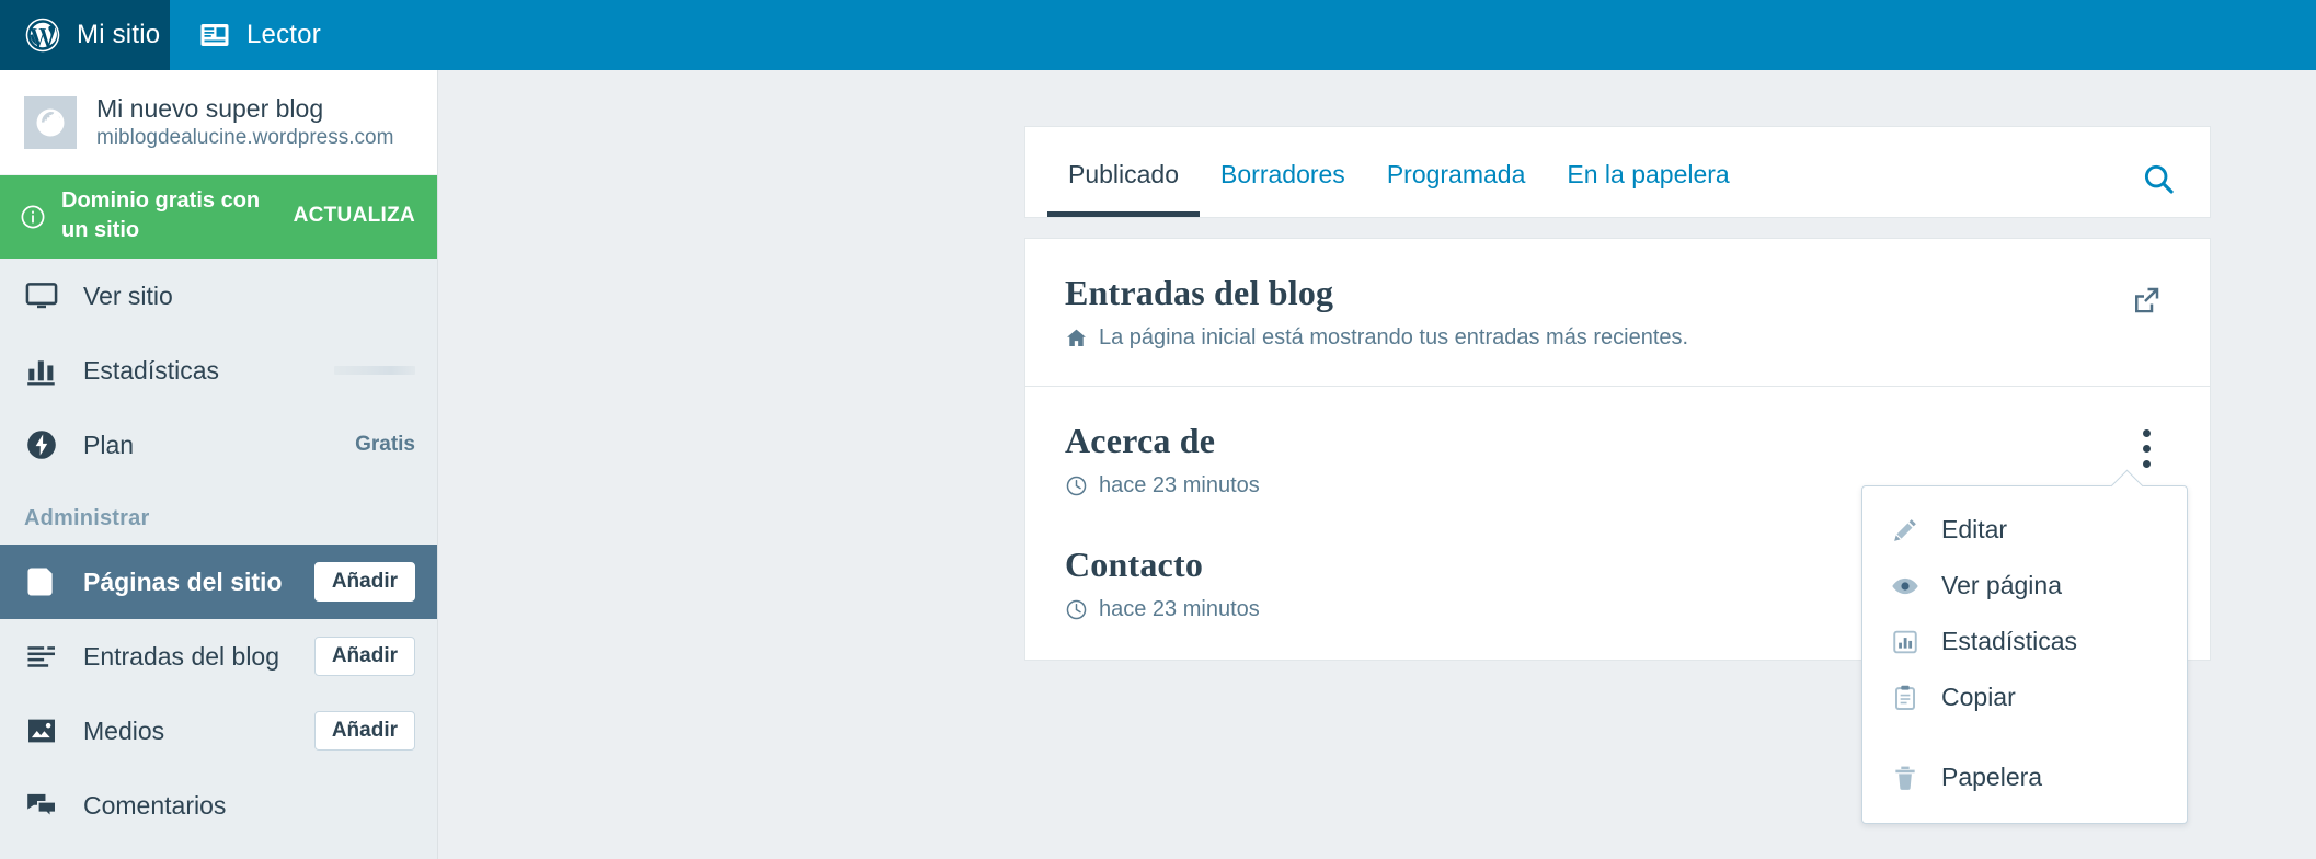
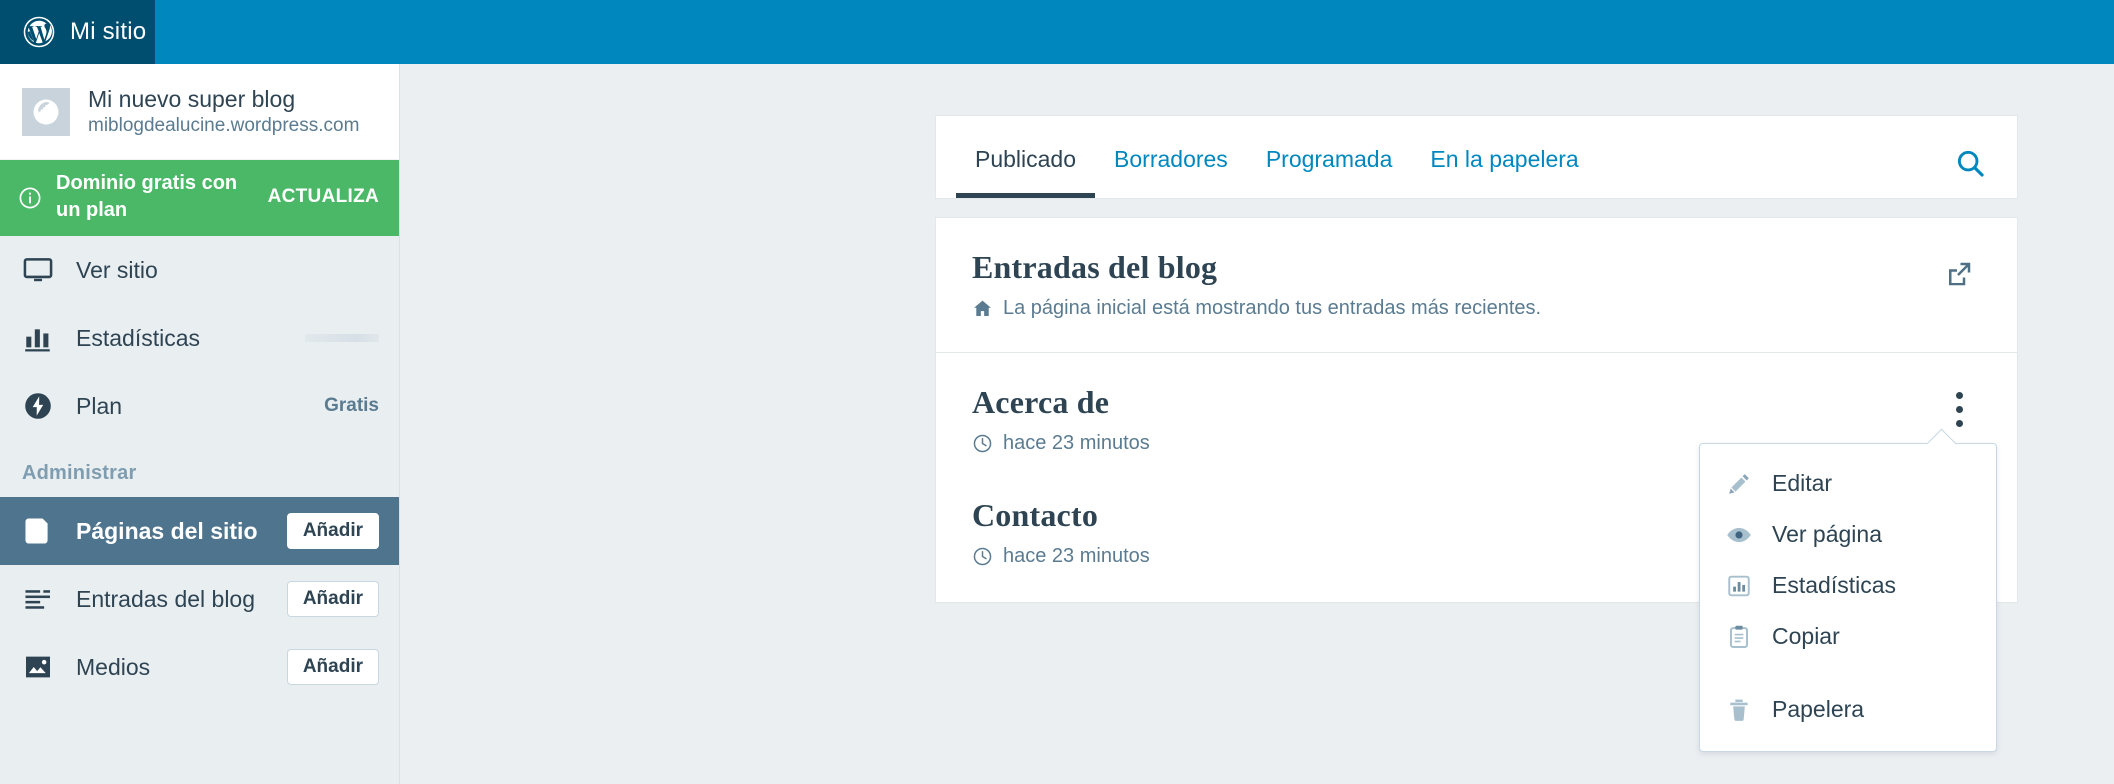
  Mi sitio
- Lector
  Mi nuevo super blog
  miblogdealucine.wordpress.com
- Dominio gratis con un sitio
+ Dominio gratis con un plan
  ACTUALIZA
  Ver sitio
  Estadísticas
  Plan
  Gratis
  Administrar
  Páginas del sitio
  Añadir
  Entradas del blog
  Añadir
  Medios
  Añadir
- Comentarios
  Publicado
  Borradores
  Programada
  En la papelera
  Entradas del blog
  La página inicial está mostrando tus entradas más recientes.
  Acerca de
  hace 23 minutos
  Contacto
  hace 23 minutos
  Editar
  Ver página
  Estadísticas
  Copiar
  Papelera
